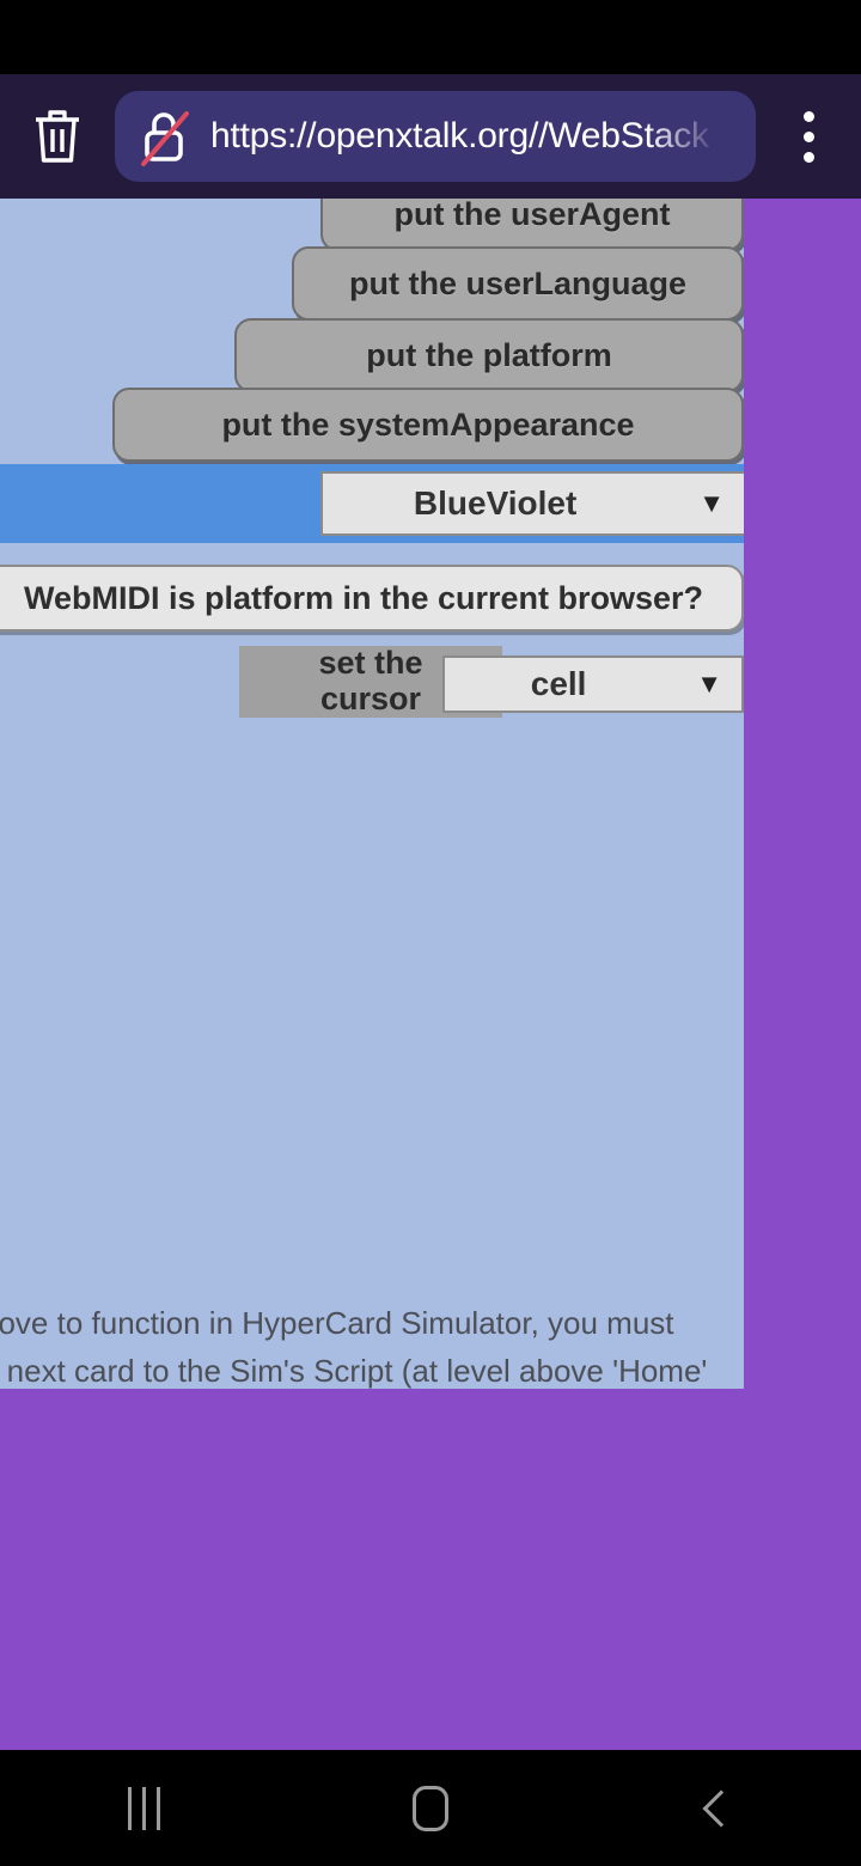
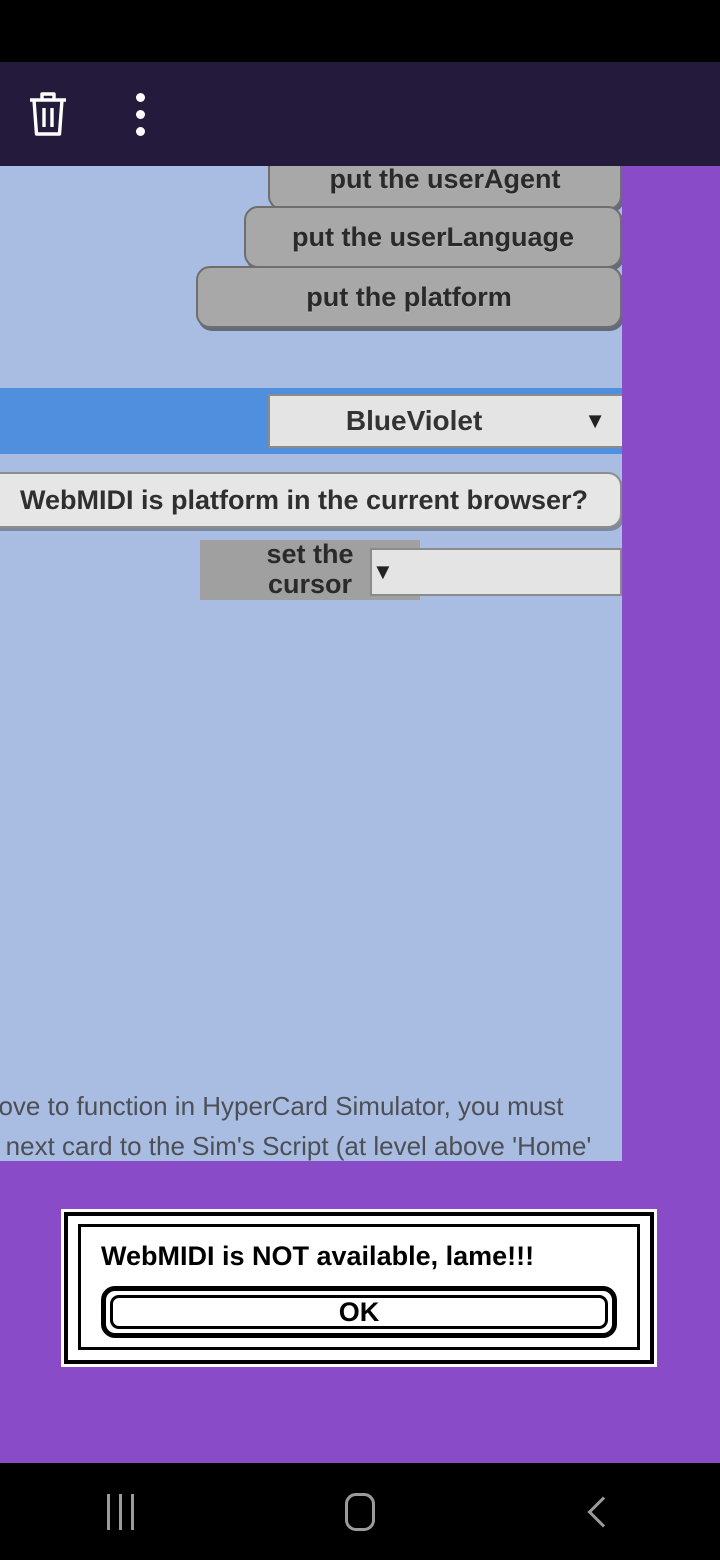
- https://openxtalk.org//WebStack
  put the userAgent
  put the userLanguage
  put the platform
- put the systemAppearance
  BlueViolet
  ▼
  WebMIDI is platform in the current browser?
  set the
  cursor
- cell
  ▼
  ove to function in HyperCard Simulator, you must
  next card to the Sim's Script (at level above 'Home'
+ WebMIDI is NOT available, lame!!!
+ OK
